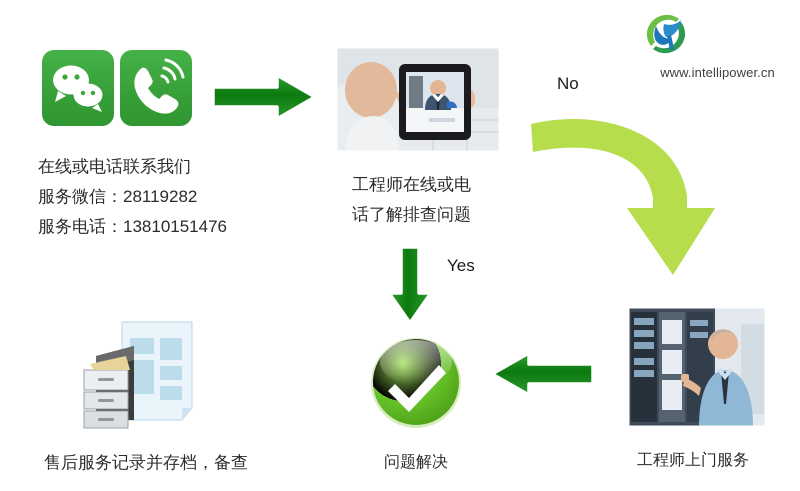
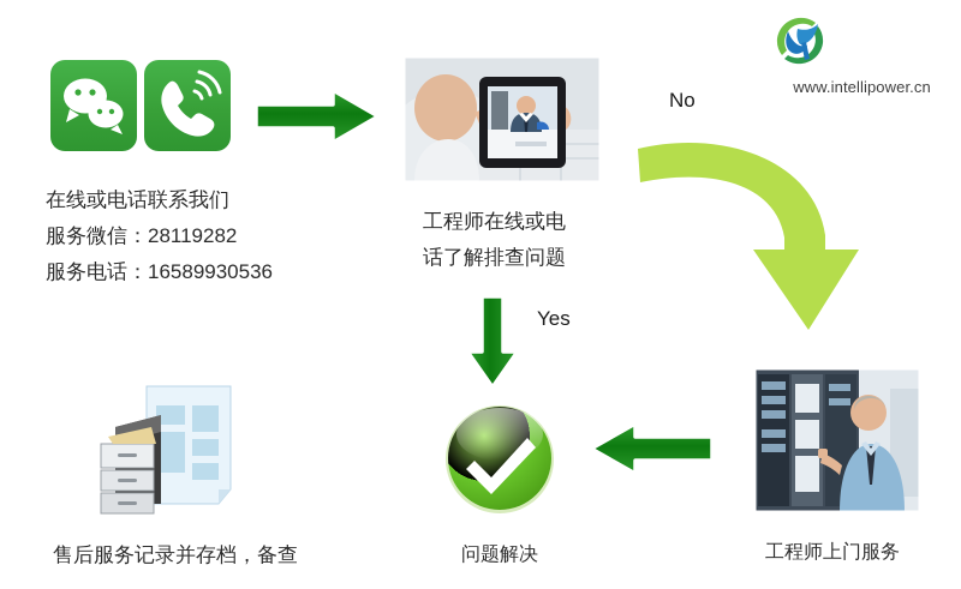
  www.intellipower.cn
  在线或电话联系我们
  服务微信：28119282
- 服务电话：13810151476
+ 服务电话：16589930536
  工程师在线或电
  话了解排查问题
  No
  Yes
  工程师上门服务
  问题解决
  售后服务记录并存档，备查
